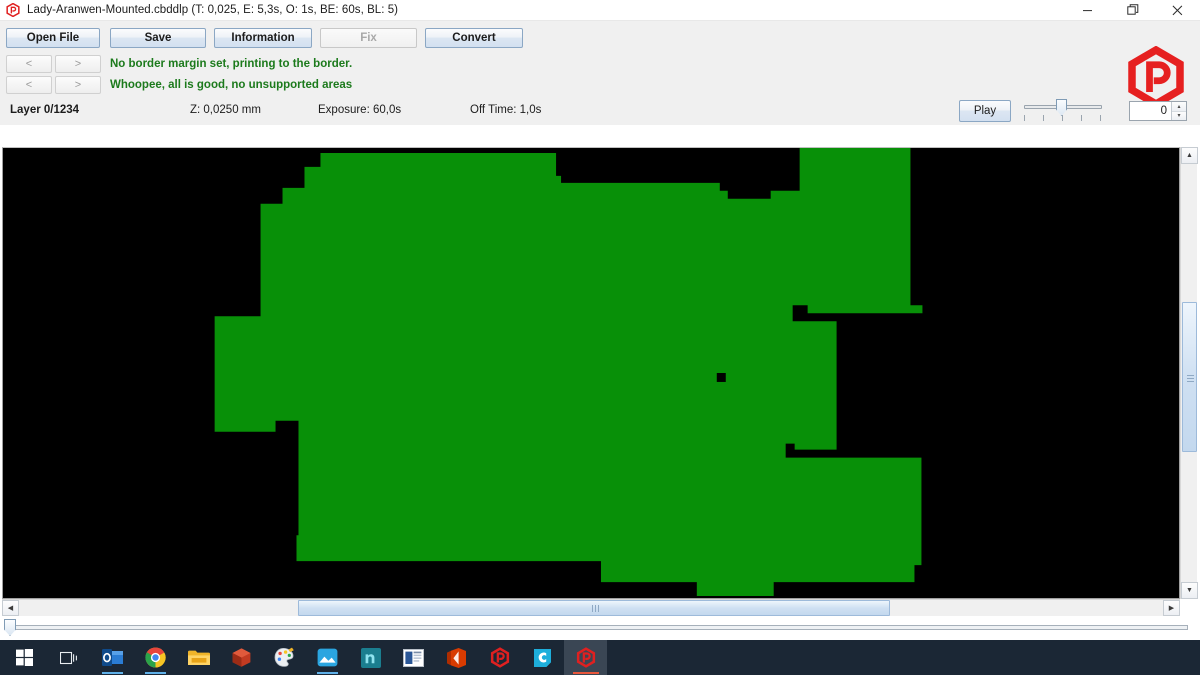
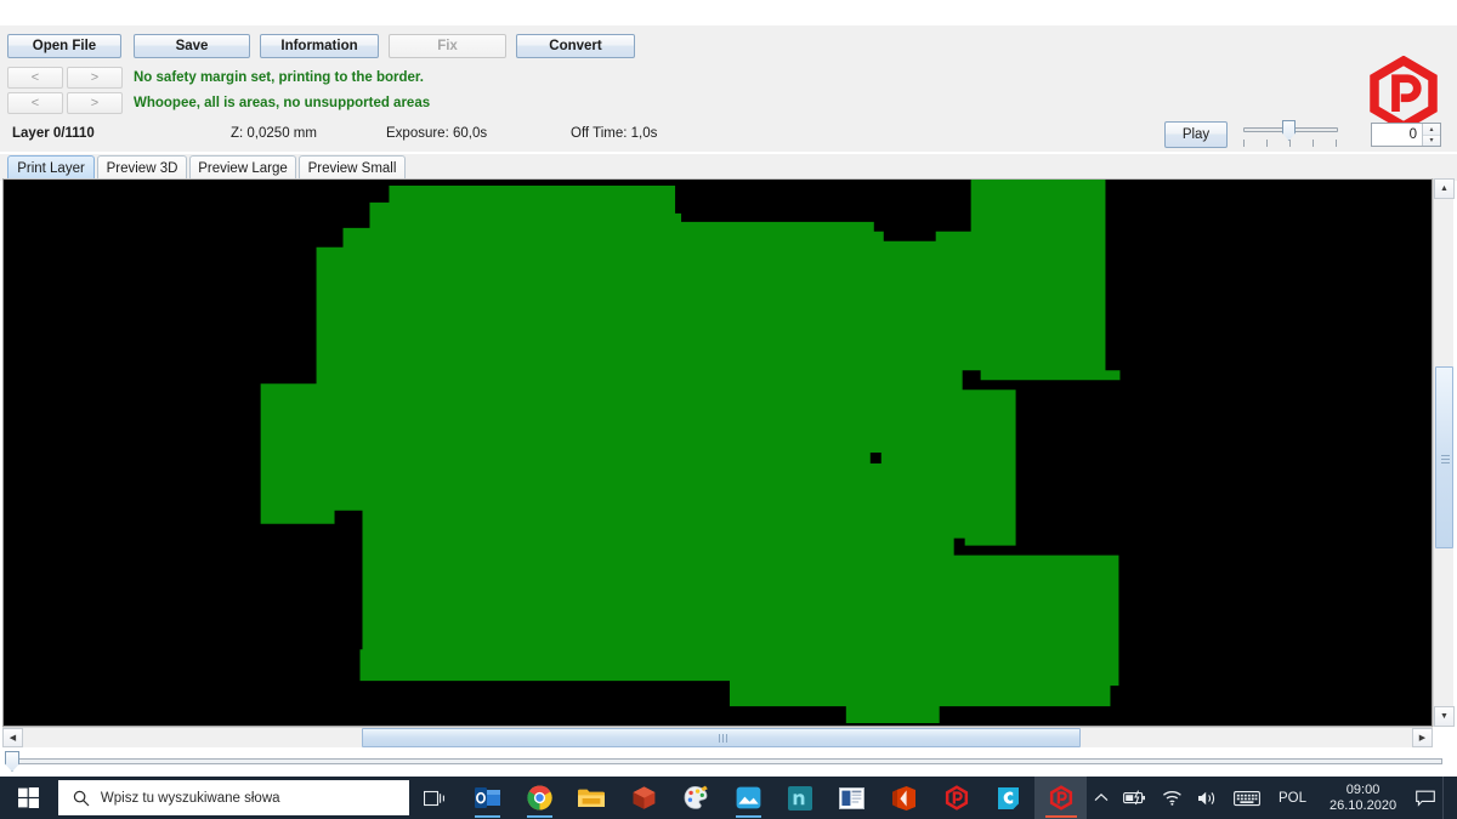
- Lady-Aranwen-Mounted.cbddlp (T: 0,025, E: 5,3s, O: 1s, BE: 60s, BL: 5)
  Open File
  Save
  Information
  Fix
  Convert
  <
  >
  <
  >
- No border margin set, printing to the border.
+ No safety margin set, printing to the border.
- Whoopee, all is good, no unsupported areas
+ Whoopee, all is areas, no unsupported areas
- Layer 0/1234
+ Layer 0/1110
  Z: 0,0250 mm
  Exposure: 60,0s
  Off Time: 1,0s
  Play
  0
+ Print Layer
+ Preview 3D
+ Preview Large
+ Preview Small
+ Wpisz tu wyszukiwane słowa
+ POL
+ 09:00
+ 26.10.2020
